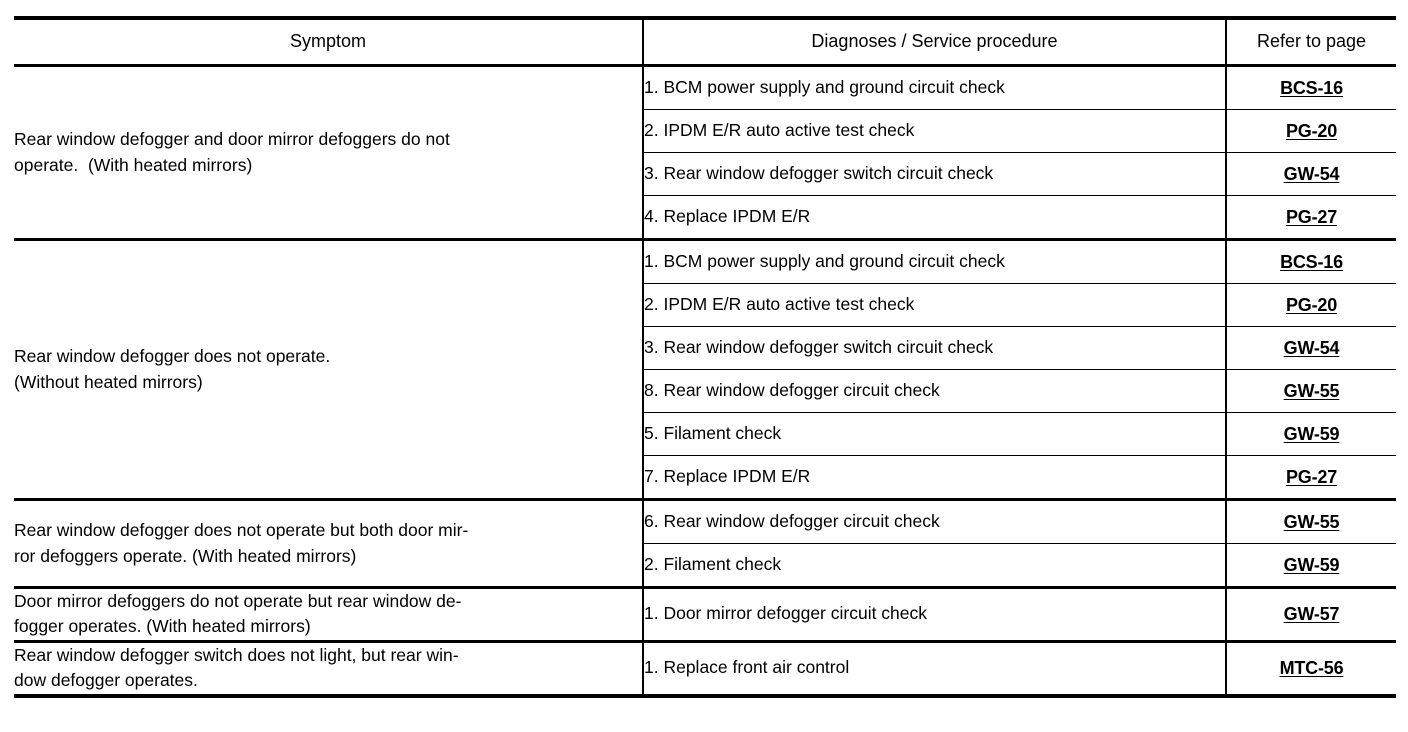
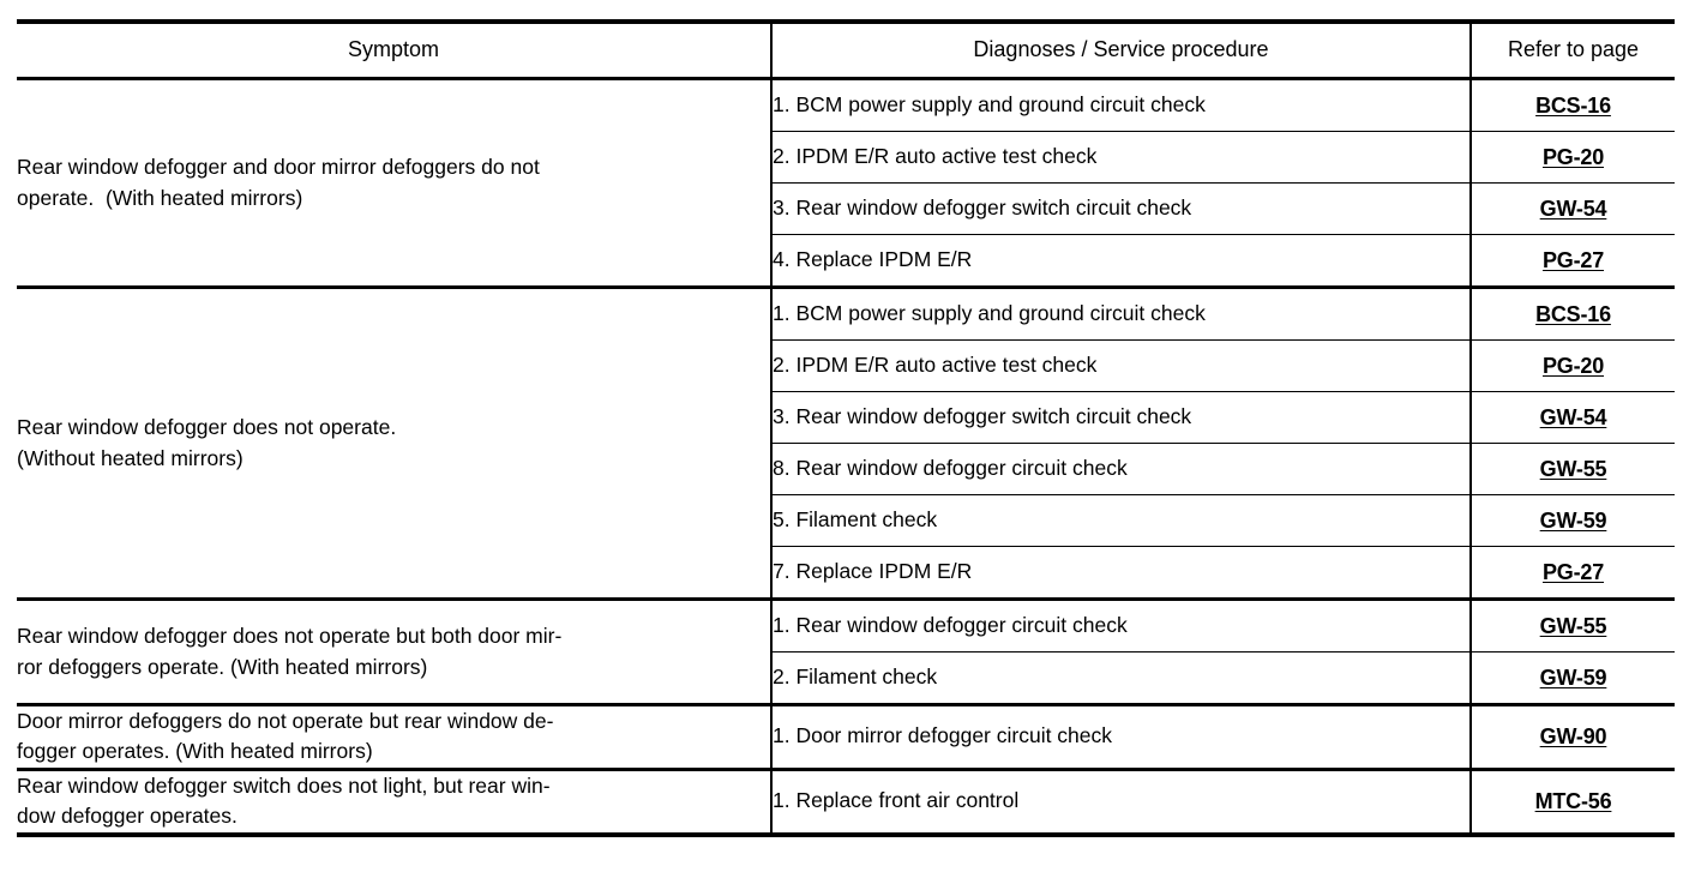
  Symptom	Diagnoses / Service procedure	Refer to page
  Rear window defogger and door mirror defoggers do notoperate. (With heated mirrors)	1. BCM power supply and ground circuit check	BCS-16
  2. IPDM E/R auto active test check	PG-20
  3. Rear window defogger switch circuit check	GW-54
  4. Replace IPDM E/R	PG-27
  Rear window defogger does not operate.(Without heated mirrors)	1. BCM power supply and ground circuit check	BCS-16
  2. IPDM E/R auto active test check	PG-20
  3. Rear window defogger switch circuit check	GW-54
  8. Rear window defogger circuit check	GW-55
  5. Filament check	GW-59
  7. Replace IPDM E/R	PG-27
- Rear window defogger does not operate but both door mir-ror defoggers operate. (With heated mirrors)	6. Rear window defogger circuit check	GW-55
+ Rear window defogger does not operate but both door mir-ror defoggers operate. (With heated mirrors)	1. Rear window defogger circuit check	GW-55
  2. Filament check	GW-59
- Door mirror defoggers do not operate but rear window de-fogger operates. (With heated mirrors)	1. Door mirror defogger circuit check	GW-57
+ Door mirror defoggers do not operate but rear window de-fogger operates. (With heated mirrors)	1. Door mirror defogger circuit check	GW-90
  Rear window defogger switch does not light, but rear win-dow defogger operates.	1. Replace front air control	MTC-56
